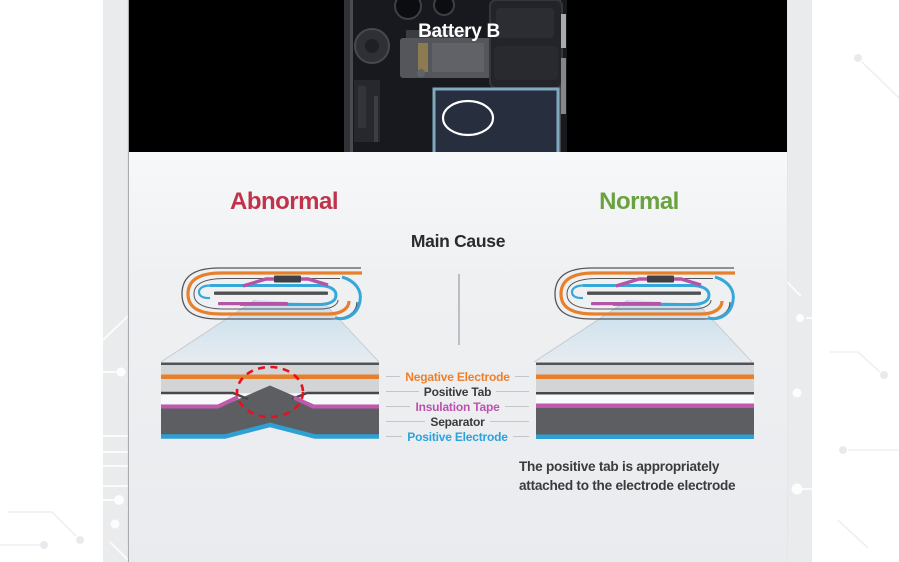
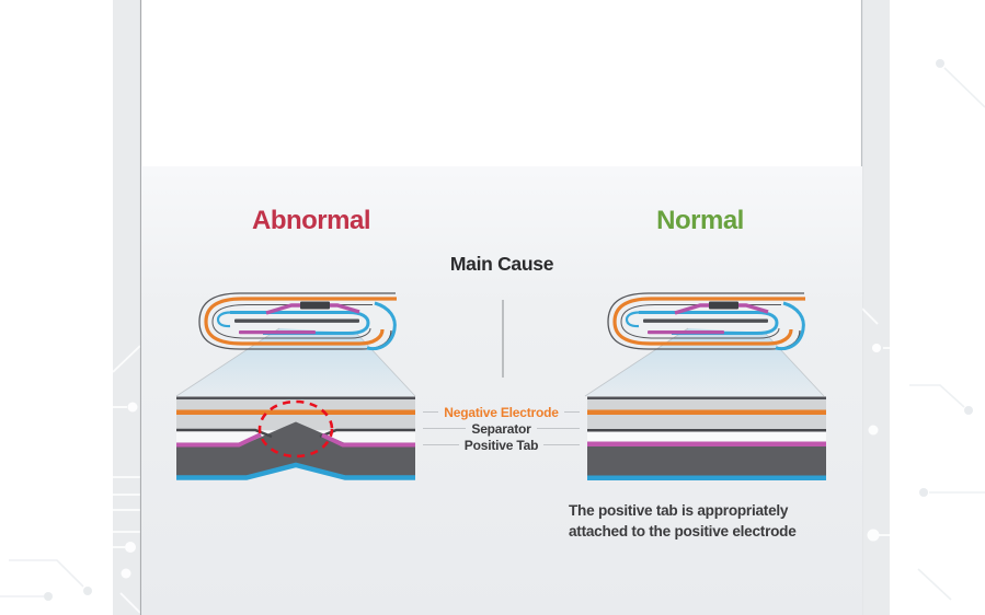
- Battery B
  Abnormal
  Normal
  Main Cause
  Negative Electrode
- Positive Tab
+ Separator
- Insulation Tape
- Separator
+ Positive Tab
- Positive Electrode
- The positive tab is appropriately attached to the electrode electrode
+ The positive tab is appropriately attached to the positive electrode
